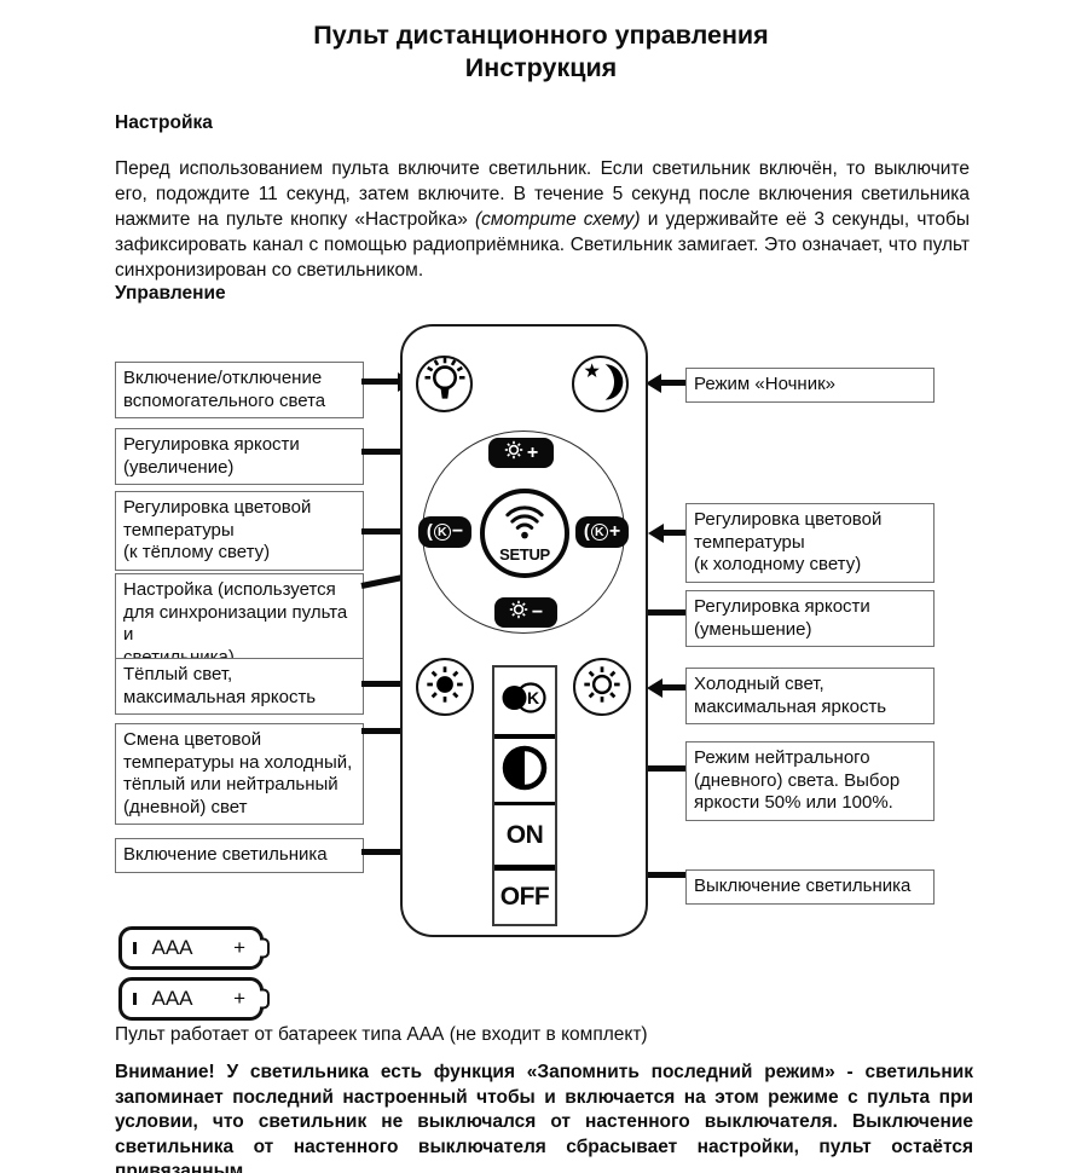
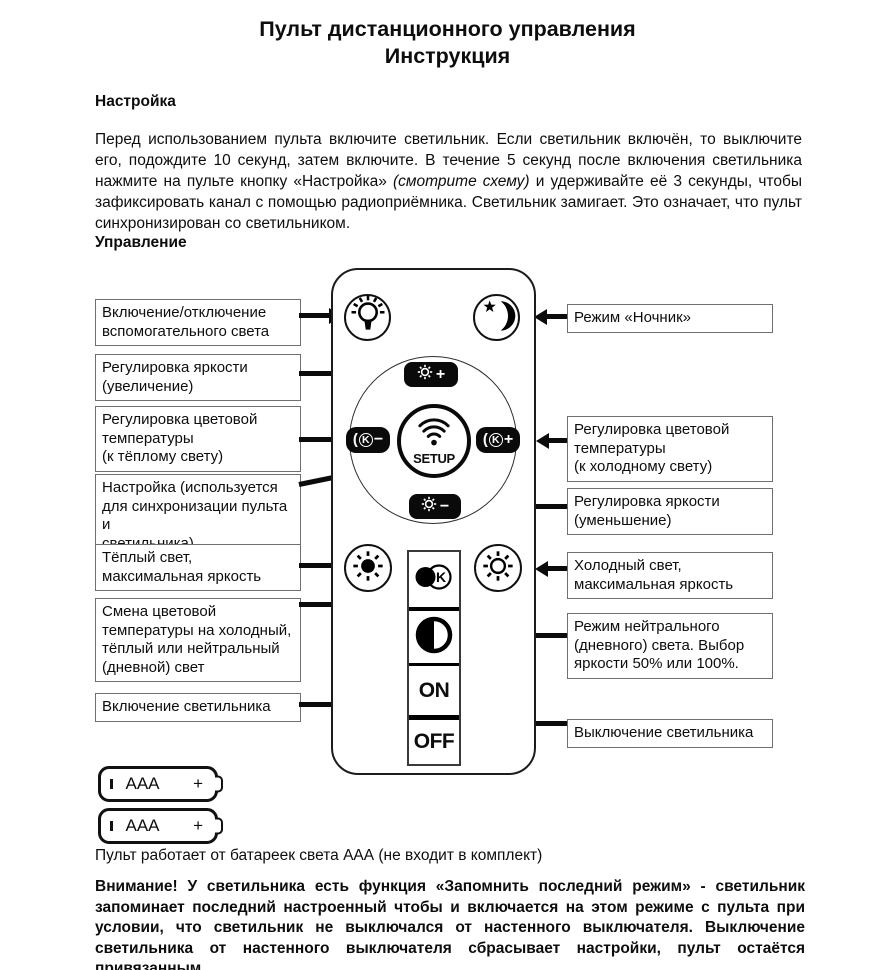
  Пульт дистанционного управления
  Инструкция
  Настройка
- Перед использованием пульта включите светильник. Если светильник включён, то выключите его, подождите 11 секунд, затем включите. В течение 5 секунд после включения светильника нажмите на пульте кнопку «Настройка» (смотрите схему) и удерживайте её 3 секунды, чтобы зафиксировать канал с помощью радиоприёмника. Светильник замигает. Это означает, что пульт синхронизирован со светильником.
+ Перед использованием пульта включите светильник. Если светильник включён, то выключите его, подождите 10 секунд, затем включите. В течение 5 секунд после включения светильника нажмите на пульте кнопку «Настройка» (смотрите схему) и удерживайте её 3 секунды, чтобы зафиксировать канал с помощью радиоприёмника. Светильник замигает. Это означает, что пульт синхронизирован со светильником.
  Управление
  Включение/отключение
  вспомогательного света
  Регулировка яркости
  (увеличение)
  Регулировка цветовой
  температуры
  (к тёплому свету)
  Настройка (используется
  для синхронизации пульта и
  светильника)
  Тёплый свет,
  максимальная яркость
  Смена цветовой
  температуры на холодный,
  тёплый или нейтральный
  (дневной) свет
  Включение светильника
  Режим «Ночник»
  Регулировка цветовой
  температуры
  (к холодному свету)
  Регулировка яркости
  (уменьшение)
  Холодный свет,
  максимальная яркость
  Режим нейтрального
  (дневного) света. Выбор
  яркости 50% или 100%.
  Выключение светильника
  +
  (
  K
  −
  (
  K
  +
  SETUP
  −
  K
  ON
  OFF
  AAA
  +
  AAA
  +
- Пульт работает от батареек типа ААА (не входит в комплект)
+ Пульт работает от батареек света ААА (не входит в комплект)
  Внимание! У светильника есть функция «Запомнить последний режим» - светильник запоминает последний настроенный чтобы и включается на этом режиме с пульта при условии, что светильник не выключался от настенного выключателя. Выключение светильника от настенного выключателя сбрасывает настройки, пульт остаётся привязанным.
